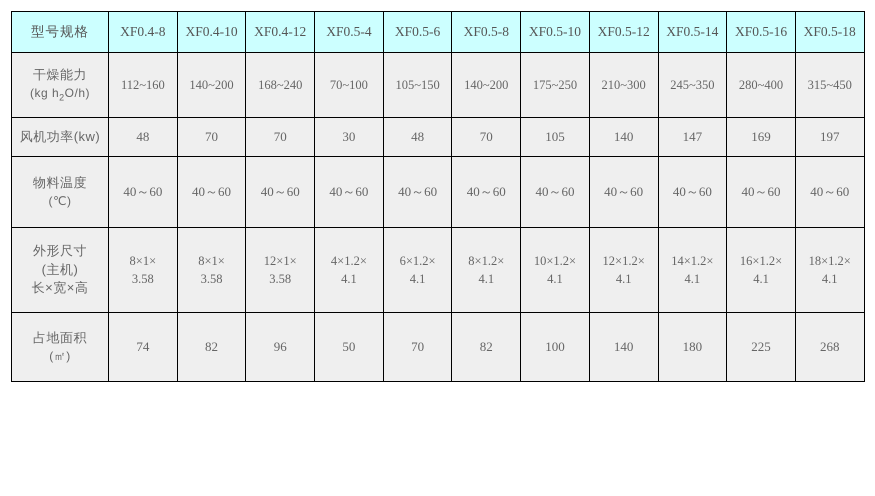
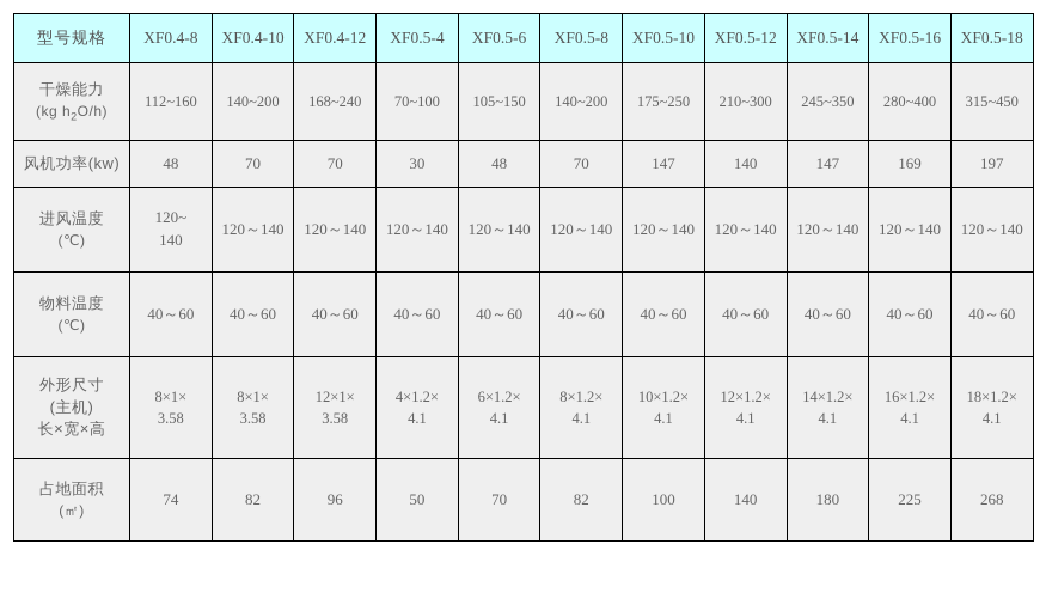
  型号规格	XF0.4-8	XF0.4-10	XF0.4-12	XF0.5-4	XF0.5-6	XF0.5-8	XF0.5-10	XF0.5-12	XF0.5-14	XF0.5-16	XF0.5-18
  干燥能力 (kg h2O/h)	112~160	140~200	168~240	70~100	105~150	140~200	175~250	210~300	245~350	280~400	315~450
- 风机功率(kw)	48	70	70	30	48	70	105	140	147	169	197
+ 风机功率(kw)	48	70	70	30	48	70	147	140	147	169	197
+ 进风温度 (℃)	120~ 140	120～140	120～140	120～140	120～140	120～140	120～140	120～140	120～140	120～140	120～140
  物料温度 (℃)	40～60	40～60	40～60	40～60	40～60	40～60	40～60	40～60	40～60	40～60	40～60
  外形尺寸 (主机) 长×宽×高	8×1× 3.58	8×1× 3.58	12×1× 3.58	4×1.2× 4.1	6×1.2× 4.1	8×1.2× 4.1	10×1.2× 4.1	12×1.2× 4.1	14×1.2× 4.1	16×1.2× 4.1	18×1.2× 4.1
  占地面积 (㎡)	74	82	96	50	70	82	100	140	180	225	268
